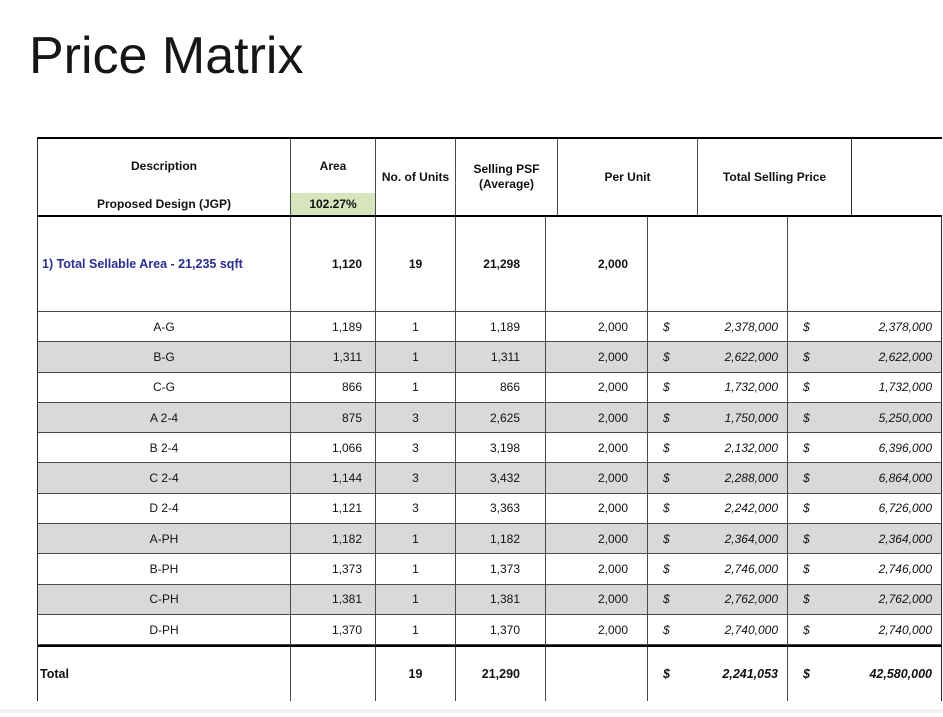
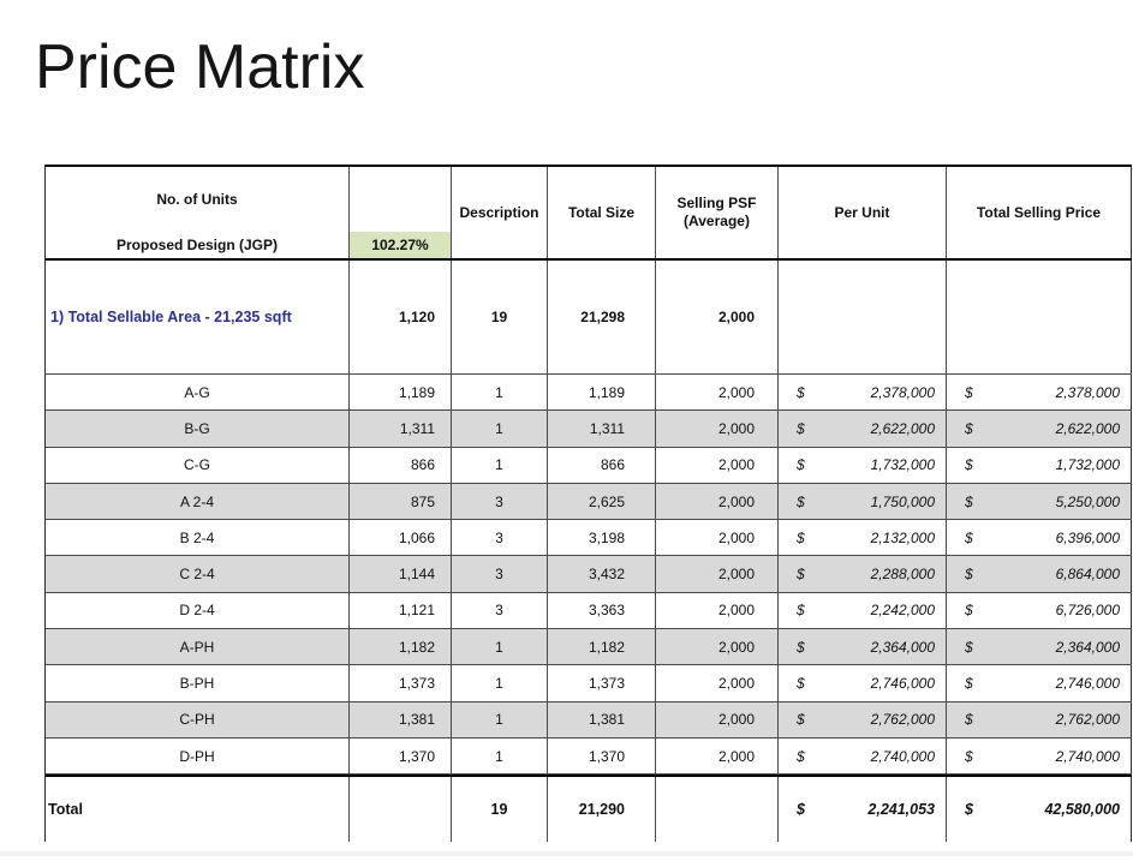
  Price Matrix
- Description
+ No. of Units
  Proposed Design (JGP)
- Area
  102.27%
- No. of Units
+ Description
+ Total Size
  Selling PSF
  (Average)
  Per Unit
  Total Selling Price
  1) Total Sellable Area - 21,235 sqft
  1,120
  19
  21,298
  2,000
  A-G
  1,189
  1
  1,189
  2,000
  $
  2,378,000
  $
  2,378,000
  B-G
  1,311
  1
  1,311
  2,000
  $
  2,622,000
  $
  2,622,000
  C-G
  866
  1
  866
  2,000
  $
  1,732,000
  $
  1,732,000
  A 2-4
  875
  3
  2,625
  2,000
  $
  1,750,000
  $
  5,250,000
  B 2-4
  1,066
  3
  3,198
  2,000
  $
  2,132,000
  $
  6,396,000
  C 2-4
  1,144
  3
  3,432
  2,000
  $
  2,288,000
  $
  6,864,000
  D 2-4
  1,121
  3
  3,363
  2,000
  $
  2,242,000
  $
  6,726,000
  A-PH
  1,182
  1
  1,182
  2,000
  $
  2,364,000
  $
  2,364,000
  B-PH
  1,373
  1
  1,373
  2,000
  $
  2,746,000
  $
  2,746,000
  C-PH
  1,381
  1
  1,381
  2,000
  $
  2,762,000
  $
  2,762,000
  D-PH
  1,370
  1
  1,370
  2,000
  $
  2,740,000
  $
  2,740,000
  Total
  19
  21,290
  $
  2,241,053
  $
  42,580,000
